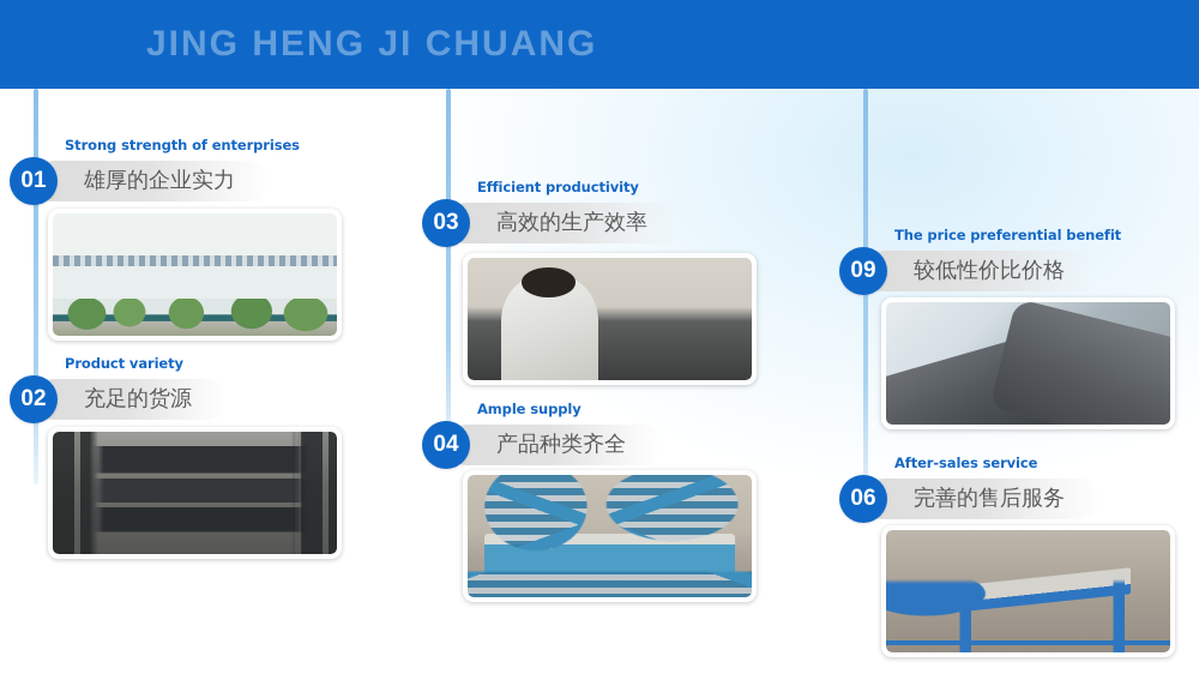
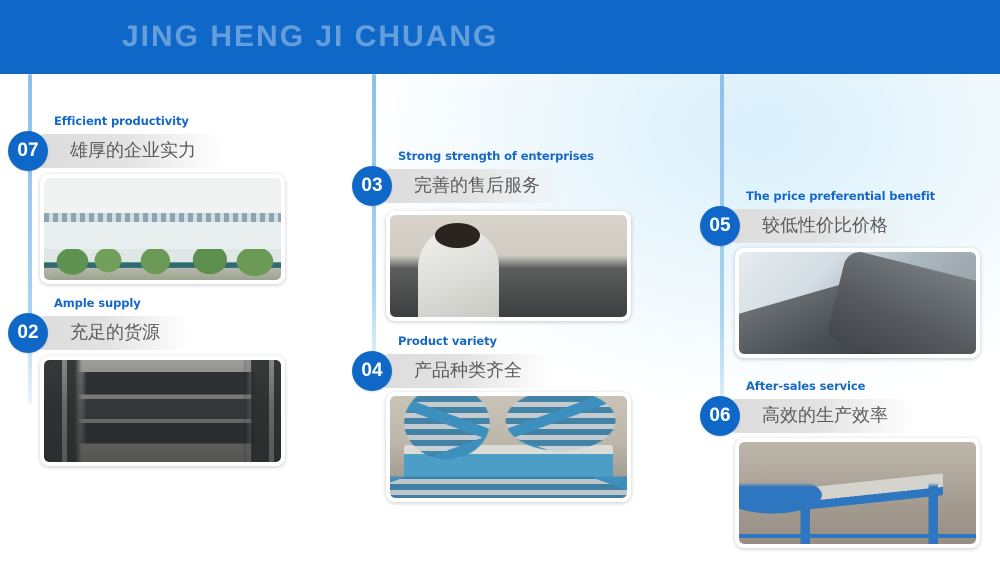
  JING HENG JI CHUANG
  雄厚的企业实力
- 01
+ 07
- Strong strength of enterprises
+ Efficient productivity
  充足的货源
  02
- Product variety
+ Ample supply
- 高效的生产效率
+ 完善的售后服务
  03
- Efficient productivity
+ Strong strength of enterprises
  产品种类齐全
  04
- Ample supply
+ Product variety
  较低性价比价格
- 09
+ 05
  The price preferential benefit
- 完善的售后服务
+ 高效的生产效率
  06
  After-sales service
